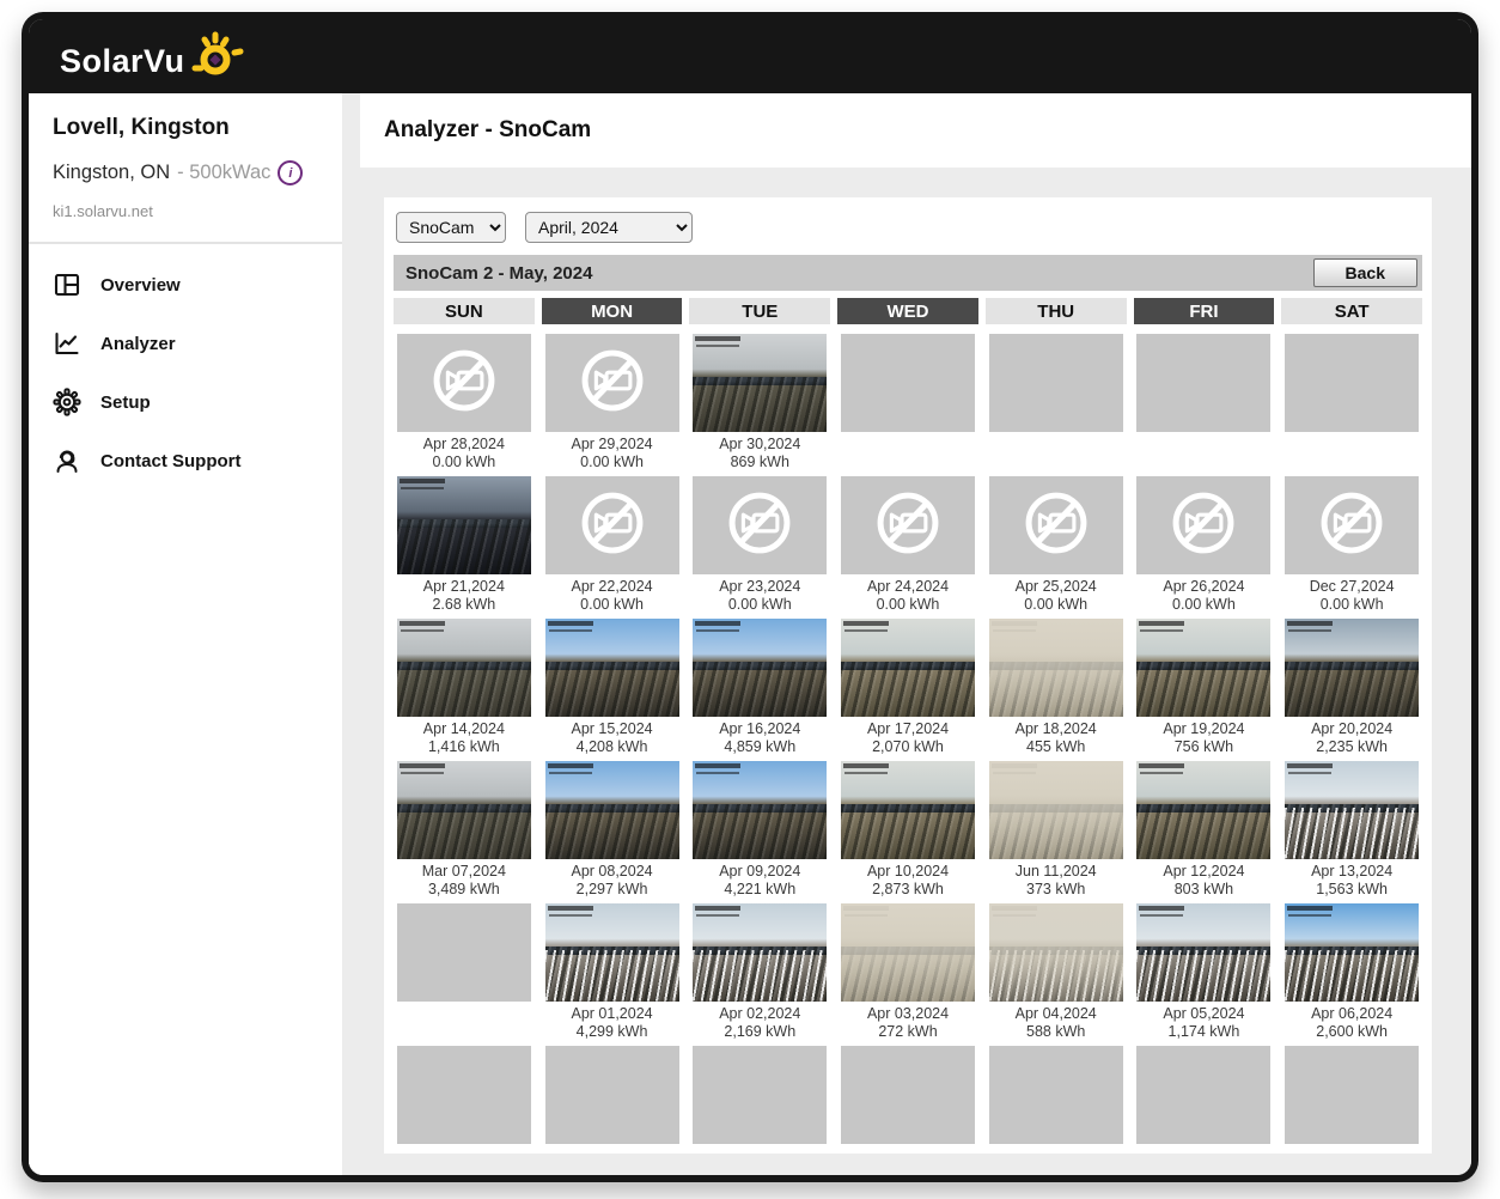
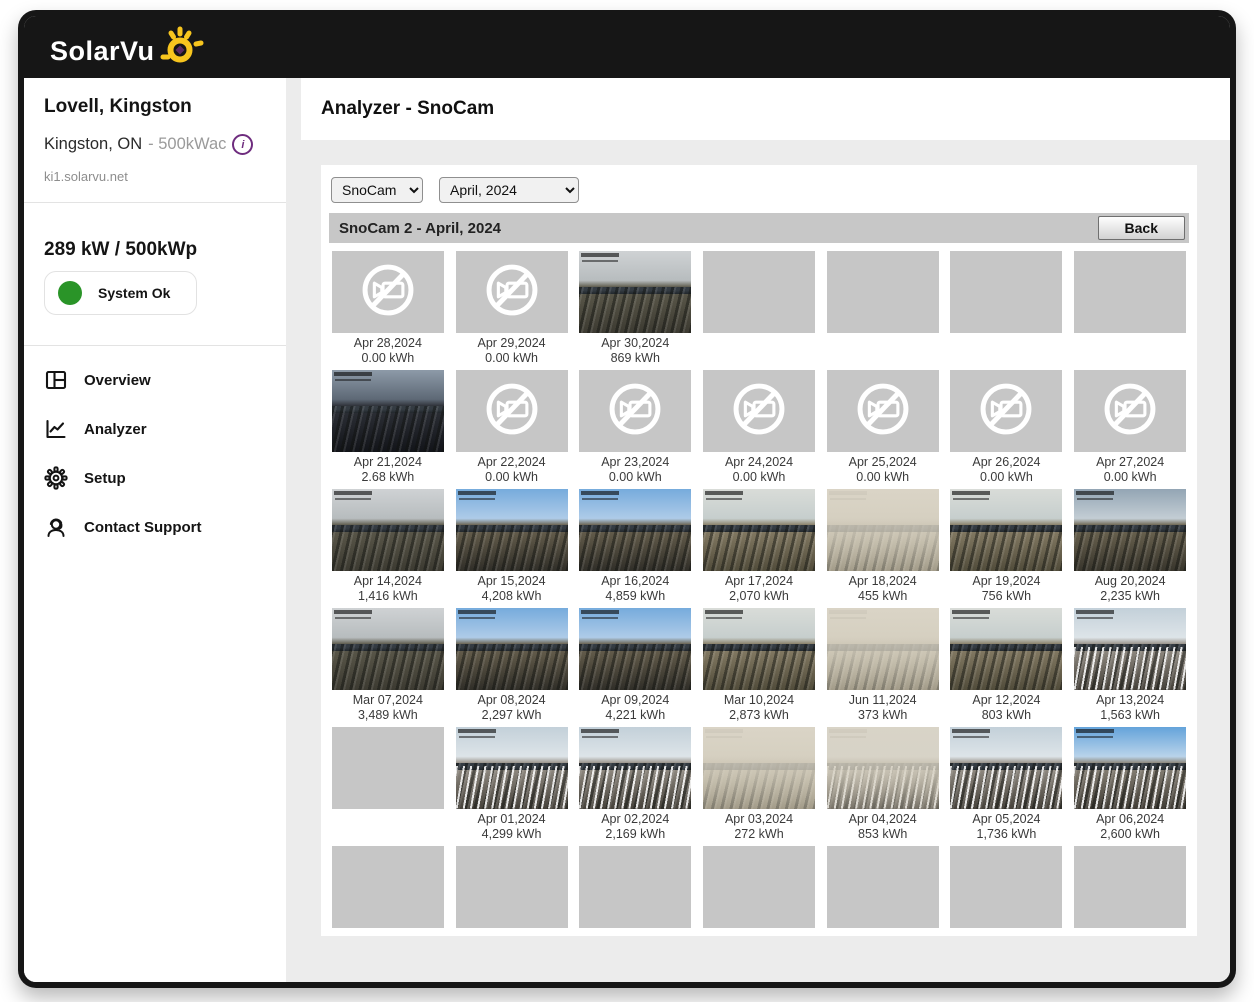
  SolarVu
  Lovell, Kingston
  Kingston, ON
  - 500kWac
  i
  ki1.solarvu.net
+ 289 kW / 500kWp
+ System Ok
  Overview
  Analyzer
  Setup
  Contact Support
  Analyzer - SnoCam
  SnoCam
  April, 2024
- SnoCam 2 - May, 2024
+ SnoCam 2 - April, 2024
  Back
- SUN
- MON
- TUE
- WED
- THU
- FRI
- SAT
  Apr 28,2024
  0.00 kWh
  Apr 29,2024
  0.00 kWh
  Apr 30,2024
  869 kWh
  Apr 21,2024
  2.68 kWh
  Apr 22,2024
  0.00 kWh
  Apr 23,2024
  0.00 kWh
  Apr 24,2024
  0.00 kWh
  Apr 25,2024
  0.00 kWh
  Apr 26,2024
  0.00 kWh
- Dec 27,2024
+ Apr 27,2024
  0.00 kWh
  Apr 14,2024
  1,416 kWh
  Apr 15,2024
  4,208 kWh
  Apr 16,2024
  4,859 kWh
  Apr 17,2024
  2,070 kWh
  Apr 18,2024
  455 kWh
  Apr 19,2024
  756 kWh
- Apr 20,2024
+ Aug 20,2024
  2,235 kWh
  Mar 07,2024
  3,489 kWh
  Apr 08,2024
  2,297 kWh
  Apr 09,2024
  4,221 kWh
- Apr 10,2024
+ Mar 10,2024
  2,873 kWh
  Jun 11,2024
  373 kWh
  Apr 12,2024
  803 kWh
  Apr 13,2024
  1,563 kWh
  Apr 01,2024
  4,299 kWh
  Apr 02,2024
  2,169 kWh
  Apr 03,2024
  272 kWh
  Apr 04,2024
- 588 kWh
+ 853 kWh
  Apr 05,2024
- 1,174 kWh
+ 1,736 kWh
  Apr 06,2024
  2,600 kWh
